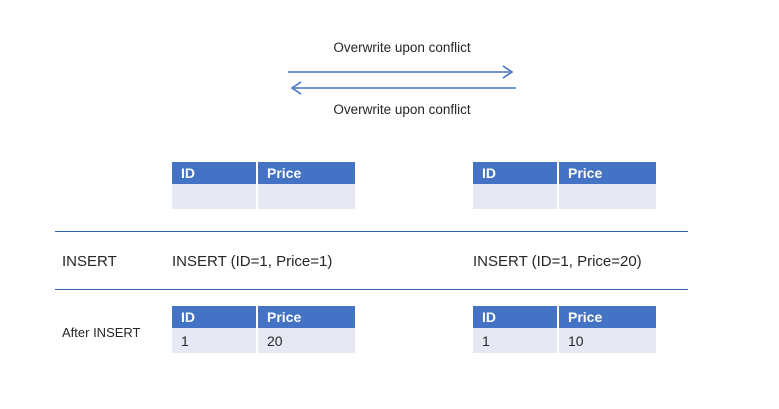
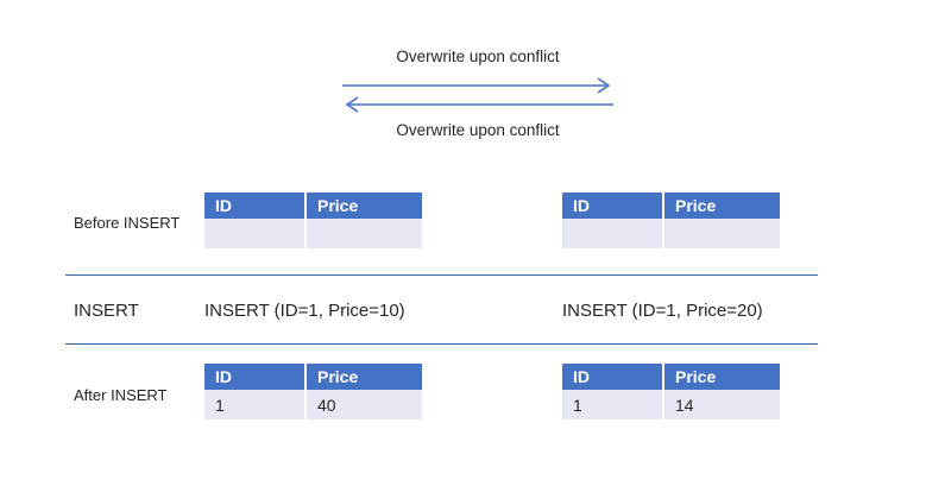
  Overwrite upon conflict
  Overwrite upon conflict
+ Before INSERT
  ID	Price
  ID	Price
  INSERT
- INSERT (ID=1, Price=1)
+ INSERT (ID=1, Price=10)
  INSERT (ID=1, Price=20)
  After INSERT
  ID	Price
- 1	20
+ 1	40
  ID	Price
- 1	10
+ 1	14
